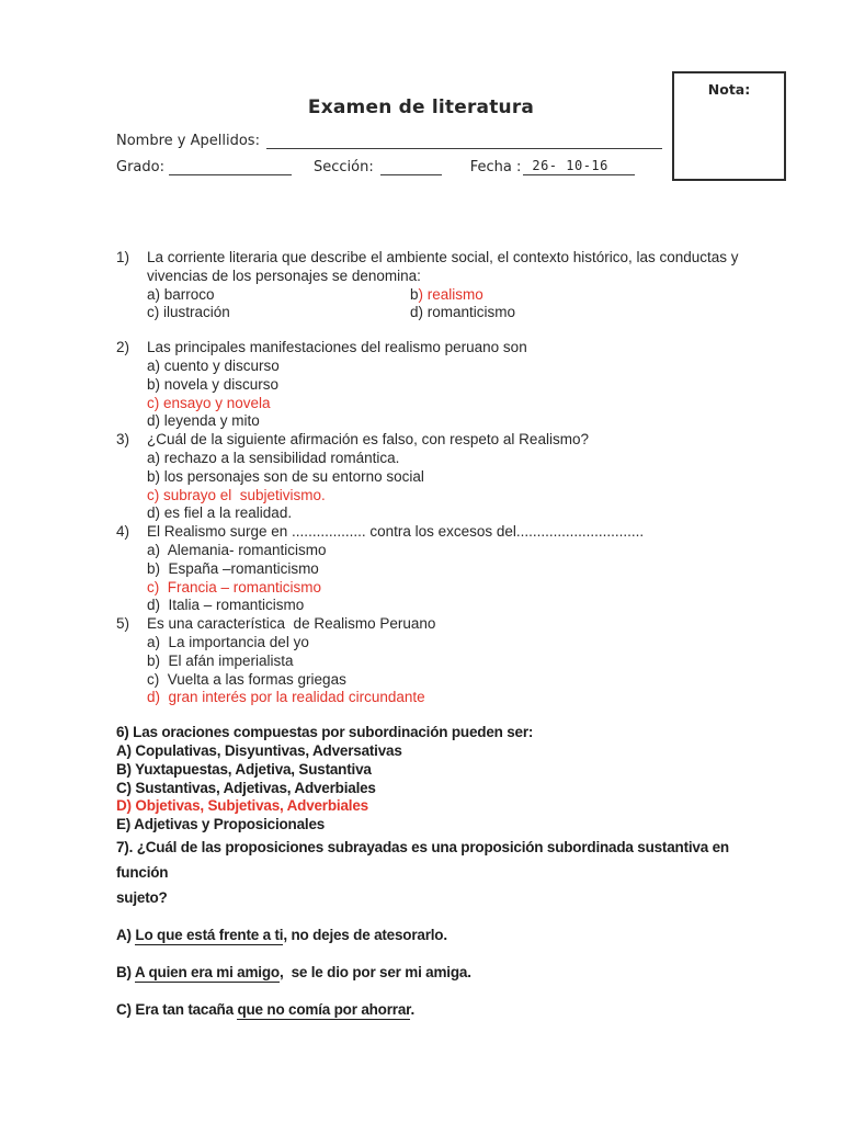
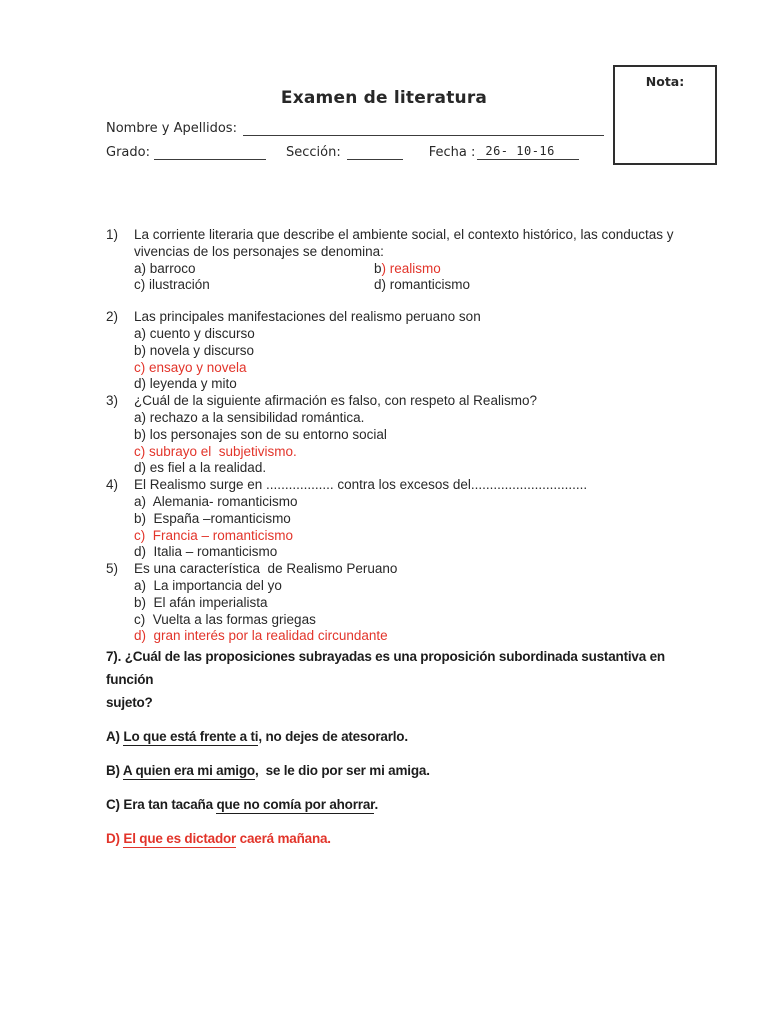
  Nota:
  Examen de literatura
  Nombre y Apellidos:
  Grado:
  Sección:
  Fecha :
  26- 10-16
  1)
  La corriente literaria que describe el ambiente social, el contexto histórico, las conductas y
  vivencias de los personajes se denomina:
  a) barroco
  b) realismo
  c) ilustración
  d) romanticismo
  2)
  Las principales manifestaciones del realismo peruano son
  a) cuento y discurso
  b) novela y discurso
  c) ensayo y novela
  d) leyenda y mito
  3)
  ¿Cuál de la siguiente afirmación es falso, con respeto al Realismo?
  a) rechazo a la sensibilidad romántica.
  b) los personajes son de su entorno social
  c) subrayo el subjetivismo.
  d) es fiel a la realidad.
  4)
  El Realismo surge en .................. contra los excesos del...............................
  a) Alemania- romanticismo
  b) España –romanticismo
  c) Francia – romanticismo
  d) Italia – romanticismo
  5)
  Es una característica de Realismo Peruano
  a) La importancia del yo
  b) El afán imperialista
  c) Vuelta a las formas griegas
  d) gran interés por la realidad circundante
- 6) Las oraciones compuestas por subordinación pueden ser:
- A) Copulativas, Disyuntivas, Adversativas
- B) Yuxtapuestas, Adjetiva, Sustantiva
- C) Sustantivas, Adjetivas, Adverbiales
- D) Objetivas, Subjetivas, Adverbiales
- E) Adjetivas y Proposicionales
  7). ¿Cuál de las proposiciones subrayadas es una proposición subordinada sustantiva en función
  sujeto?
  A) Lo que está frente a ti, no dejes de atesorarlo.
  B) A quien era mi amigo, se le dio por ser mi amiga.
  C) Era tan tacaña que no comía por ahorrar.
+ D) El que es dictador caerá mañana.
